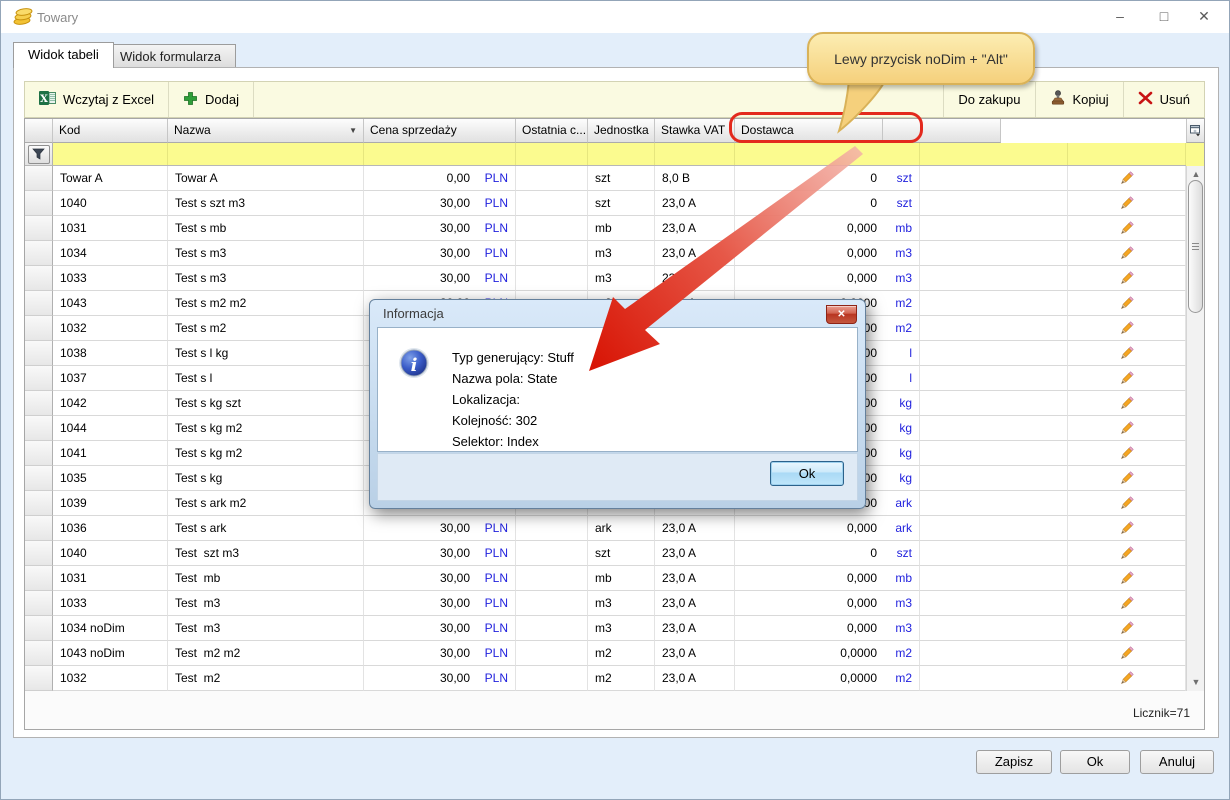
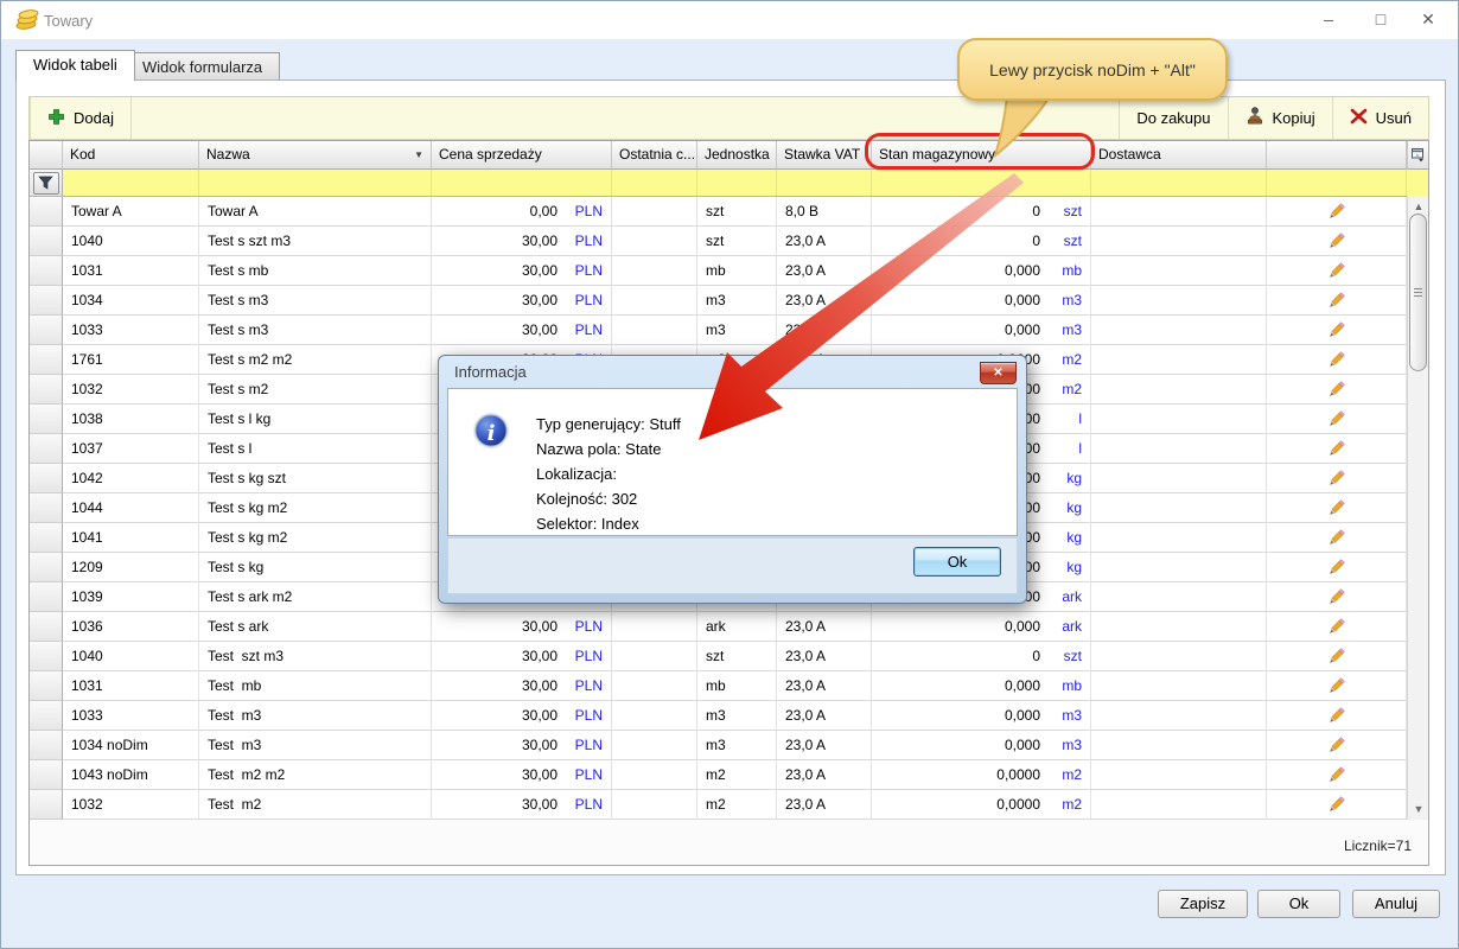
  Towary
  –
  □
  ✕
  Widok formularza
  Widok tabeli
- X
- Wczytaj z Excel
  Dodaj
  Do zakupu
  Kopiuj
  Usuń
  Kod
  Nazwa
  ▼
  Cena sprzedaży
  Ostatnia c...
  Jednostka
  Stawka VAT
+ Stan magazynowy
  Dostawca
  Towar A
  Towar A
  0,00
  PLN
  szt
  8,0 B
  0
  szt
  1040
  Test s szt m3
  30,00
  PLN
  szt
  23,0 A
  0
  szt
  1031
  Test s mb
  30,00
  PLN
  mb
  23,0 A
  0,000
  mb
  1034
  Test s m3
  30,00
  PLN
  m3
  23,0 A
  0,000
  m3
  1033
  Test s m3
  30,00
  PLN
  m3
  0,000
  m3
- 1043
+ 1761
  Test s m2 m2
  m2
  1032
  Test s m2
  m2
  1038
  Test s l kg
  l
  1037
  Test s l
  l
  1042
  Test s kg szt
  kg
  1044
  Test s kg m2
  kg
  1041
  Test s kg m2
  kg
- 1035
+ 1209
  Test s kg
  kg
  1039
  Test s ark m2
  ark
  1036
  Test s ark
  30,00
  PLN
  ark
  23,0 A
  0,000
  ark
  1040
  Test szt m3
  30,00
  PLN
  szt
  23,0 A
  0
  szt
  1031
  Test mb
  30,00
  PLN
  mb
  23,0 A
  0,000
  mb
  1033
  Test m3
  30,00
  PLN
  m3
  23,0 A
  0,000
  m3
  1034 noDim
  Test m3
  30,00
  PLN
  m3
  23,0 A
  0,000
  m3
  1043 noDim
  Test m2 m2
  30,00
  PLN
  m2
  23,0 A
  0,0000
  m2
  1032
  Test m2
  30,00
  PLN
  m2
  23,0 A
  0,0000
  m2
  ▲
  ▼
  Licznik=71
  Zapisz
  Ok
  Anuluj
  Informacja
  ✕
  i
  Typ generujący: Stuff
  Nazwa pola: State
  Lokalizacja:
  Kolejność: 302
  Selektor: Index
  Ok
  Lewy przycisk noDim + "Alt"
